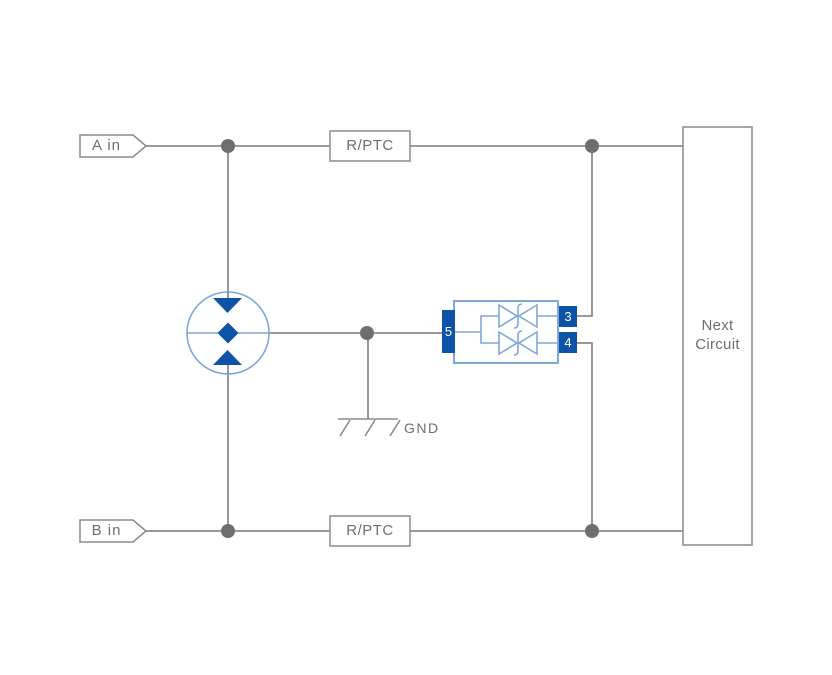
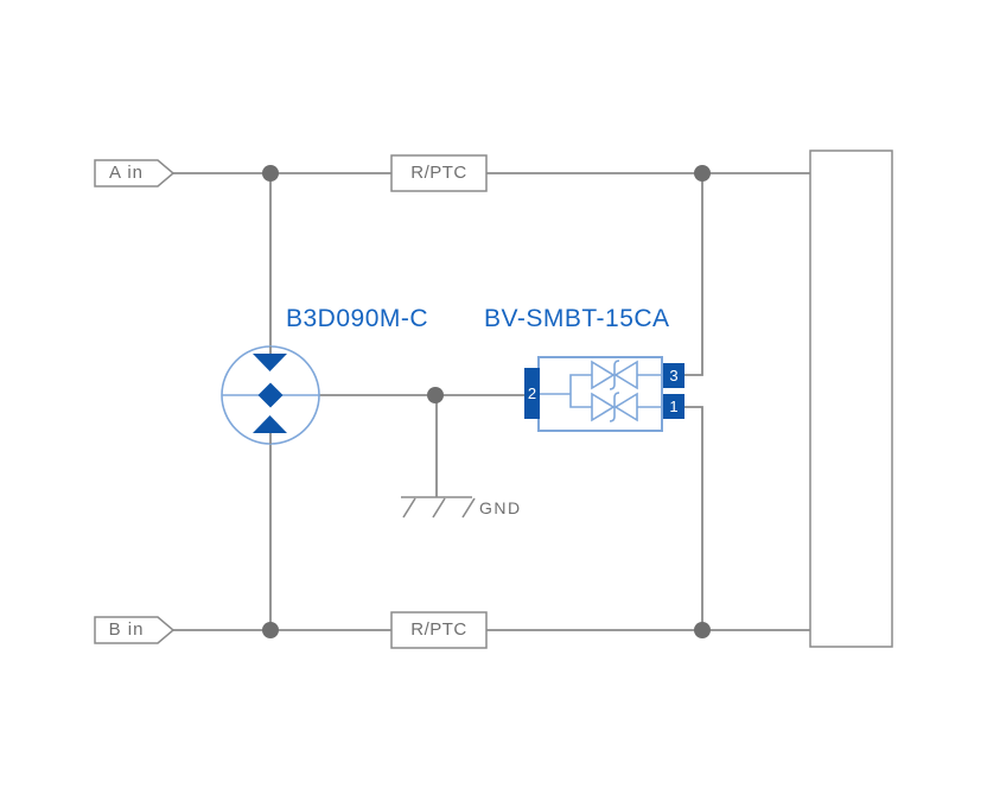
  A in
  B in
  R/PTC
  R/PTC
+ B3D090M-C
+ BV-SMBT-15CA
  GND
- Next
- Circuit
- 5
+ 2
  3
- 4
+ 1
